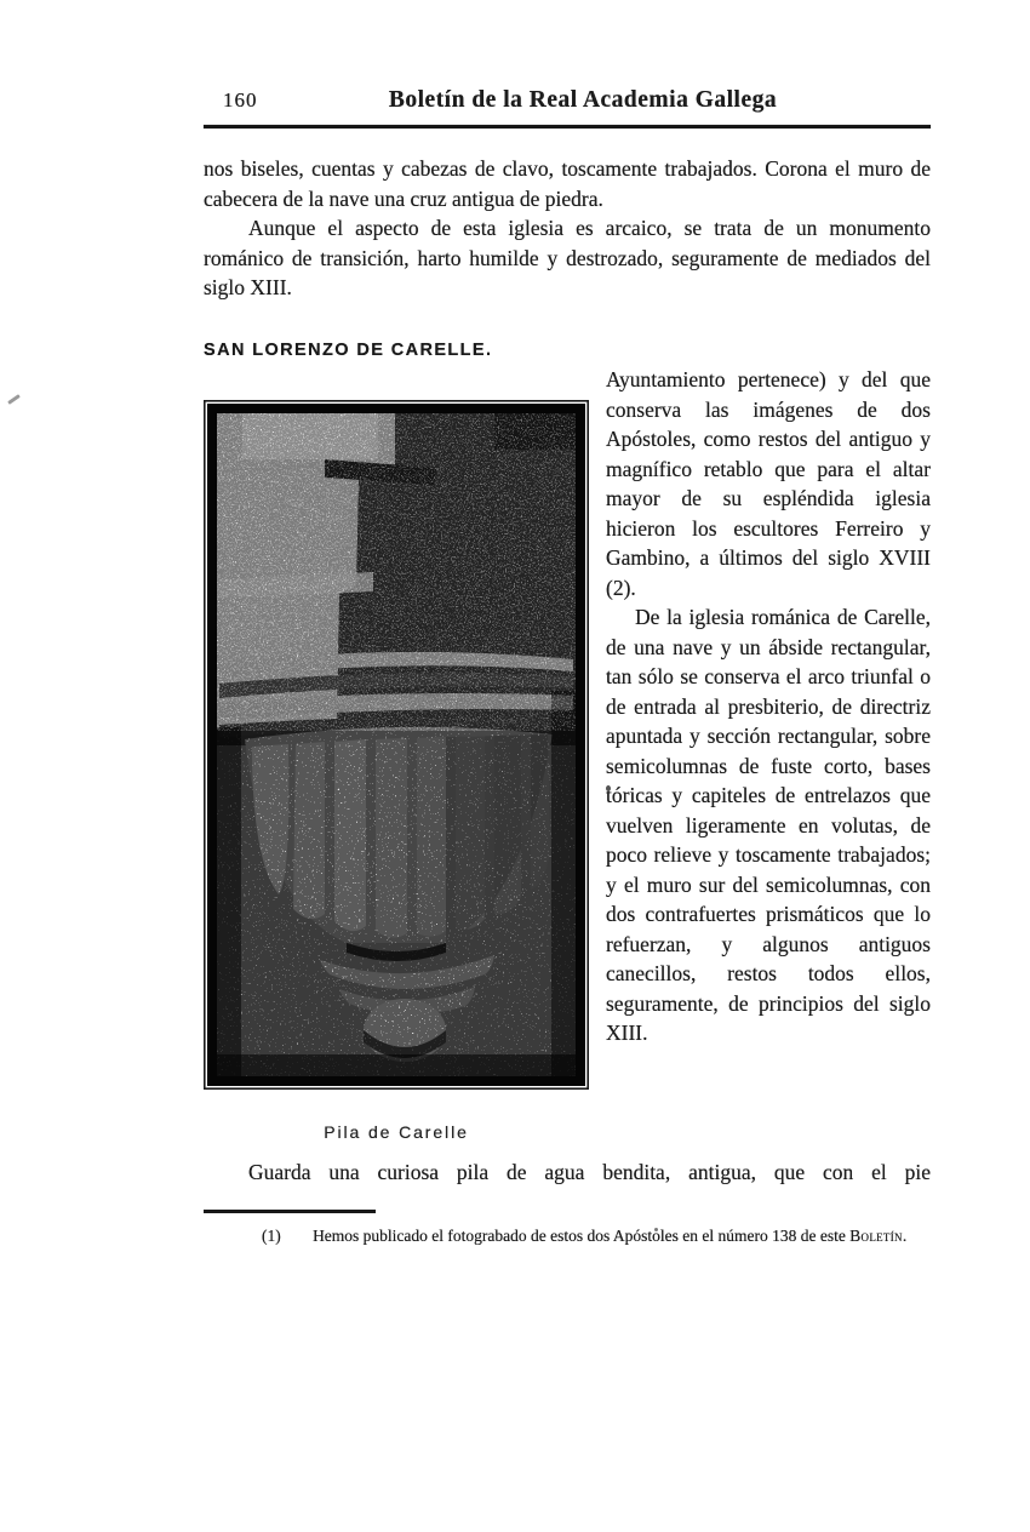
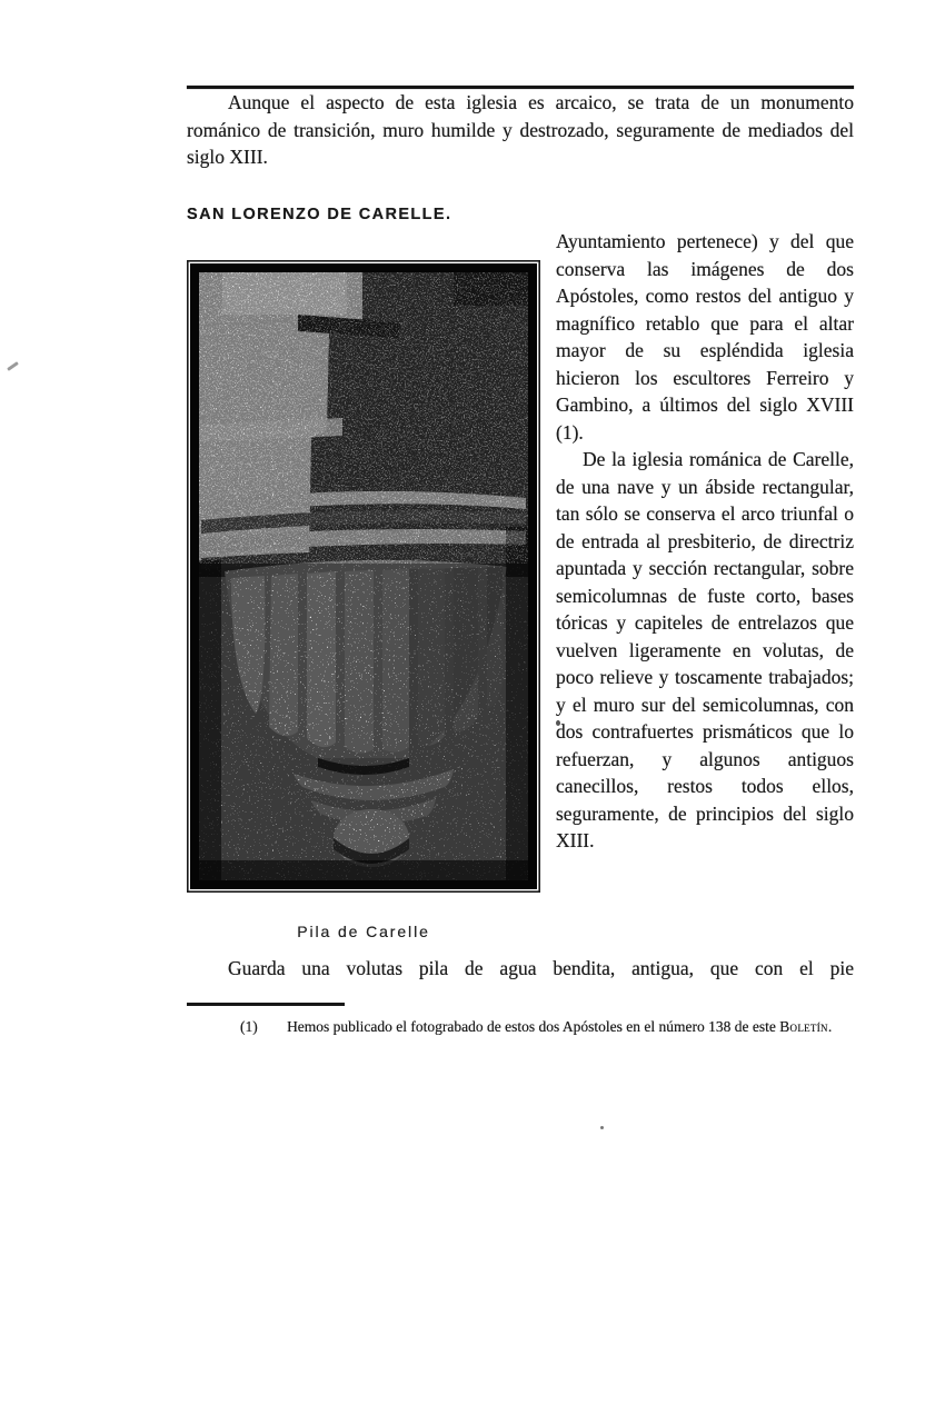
- 160
- Boletín de la Real Academia Gallega
- nos biseles, cuentas y cabezas de clavo, toscamente trabajados. Corona el muro de cabecera de la nave una cruz antigua de piedra.
- Aunque el aspecto de esta iglesia es arcaico, se trata de un monumento románico de transición, harto humilde y destrozado, seguramente de mediados del siglo XIII.
+ Aunque el aspecto de esta iglesia es arcaico, se trata de un monumento románico de transición, muro humilde y destrozado, seguramente de mediados del siglo XIII.
  SAN LORENZO DE CARELLE.
  Pila de Carelle
- Ayuntamiento pertenece) y del que conserva las imágenes de dos Apóstoles, como restos del antiguo y magnífico retablo que para el altar mayor de su espléndida iglesia hicieron los escultores Ferreiro y Gambino, a últimos del siglo XVIII (2).
+ Ayuntamiento pertenece) y del que conserva las imágenes de dos Apóstoles, como restos del antiguo y magnífico retablo que para el altar mayor de su espléndida iglesia hicieron los escultores Ferreiro y Gambino, a últimos del siglo XVIII (1).
  De la iglesia románica de Carelle, de una nave y un ábside rectangular, tan sólo se conserva el arco triunfal o de entrada al presbiterio, de directriz apuntada y sección rectangular, sobre semicolumnas de fuste corto, bases tóricas y capiteles de entrelazos que vuelven ligeramente en volutas, de poco relieve y toscamente trabajados; y el muro sur del semicolumnas, con dos contrafuertes prismáticos que lo refuerzan, y algunos antiguos canecillos, restos todos ellos, seguramente, de principios del siglo XIII.
- Guarda una curiosa pila de agua bendita, antigua, que con el pie
+ Guarda una volutas pila de agua bendita, antigua, que con el pie
  (1) Hemos publicado el fotograbado de estos dos Apóstoles en el número 138 de este Boletín.
